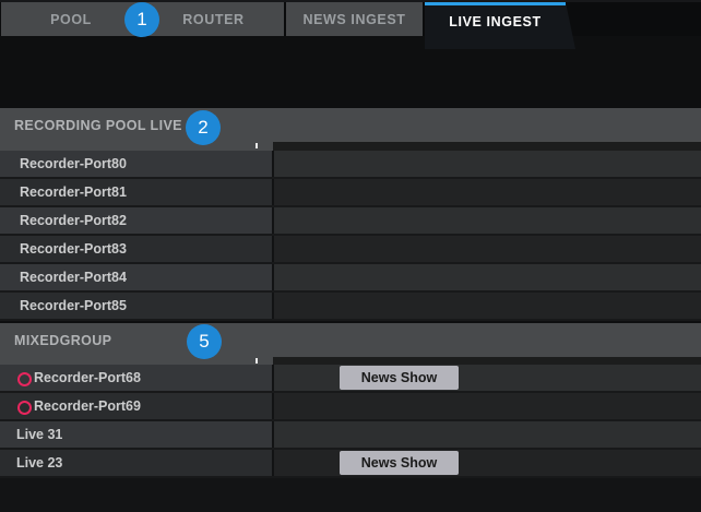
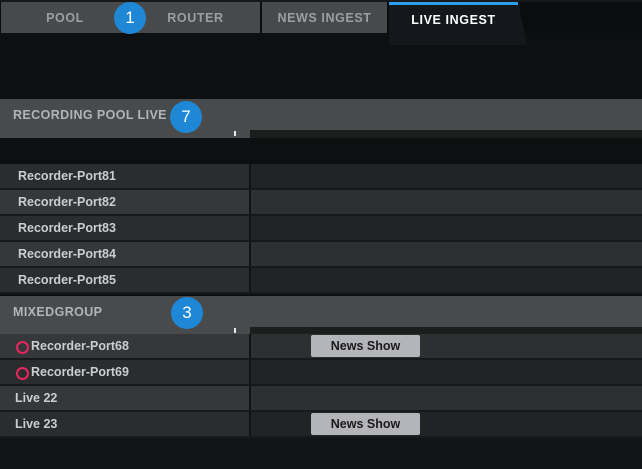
  POOL
  ROUTER
  NEWS INGEST
  LIVE INGEST
  RECORDING POOL LIVE
- Recorder-Port80
  Recorder-Port81
  Recorder-Port82
  Recorder-Port83
  Recorder-Port84
  Recorder-Port85
  MIXEDGROUP
  Recorder-Port68
  News Show
  Recorder-Port69
- Live 31
+ Live 22
  Live 23
  News Show
  1
- 2
+ 7
- 5
+ 3
